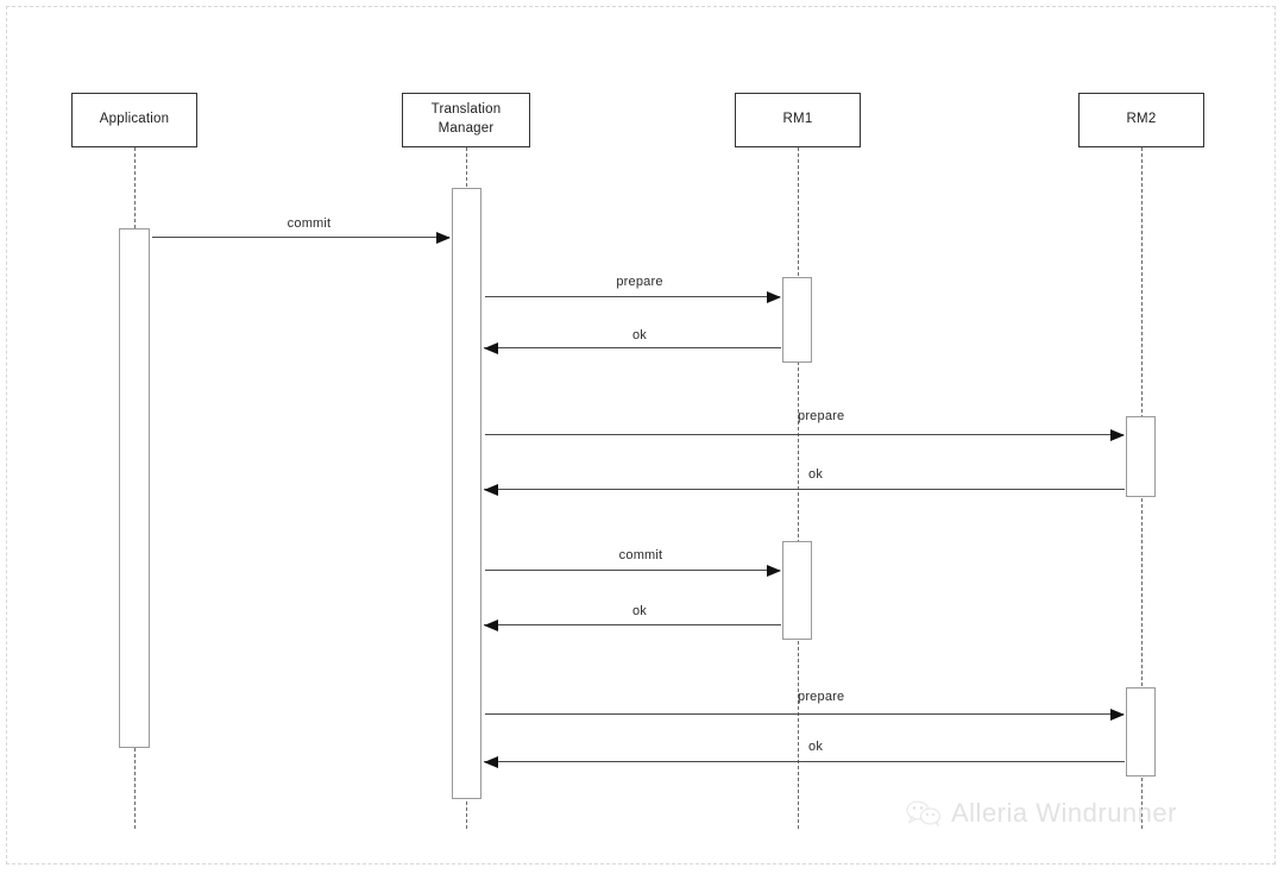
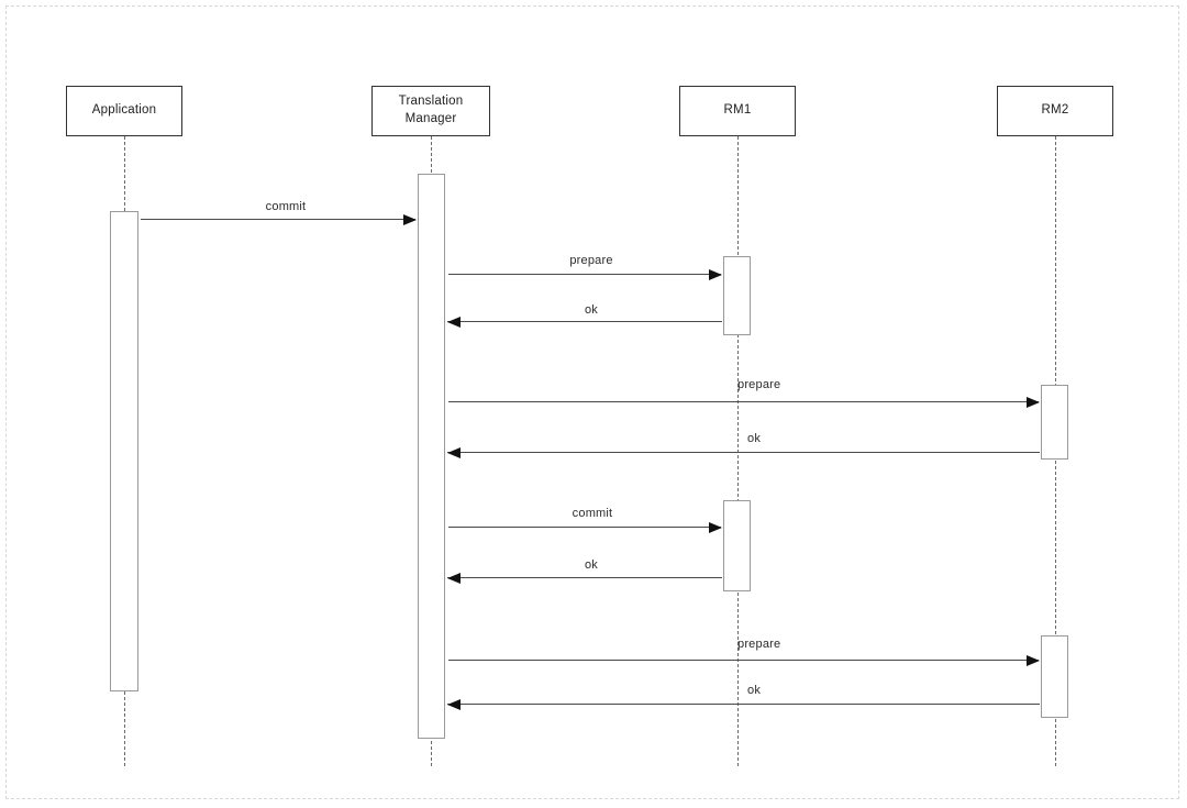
  Application
  Translation
  Manager
  RM1
  RM2
  commit
  prepare
  ok
  prepare
  ok
  commit
  ok
  prepare
  ok
- Alleria Windrunner
